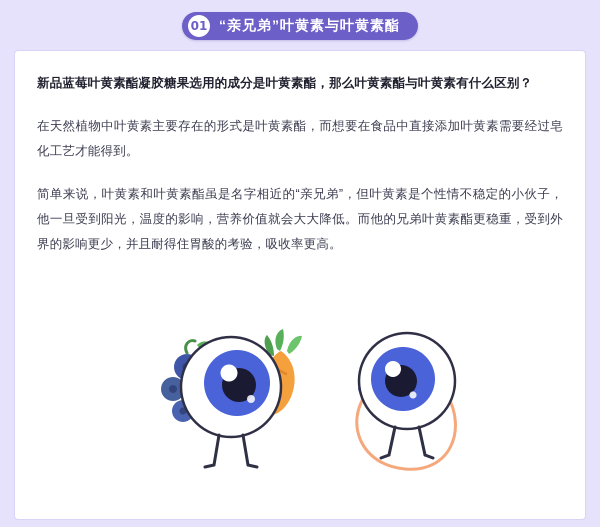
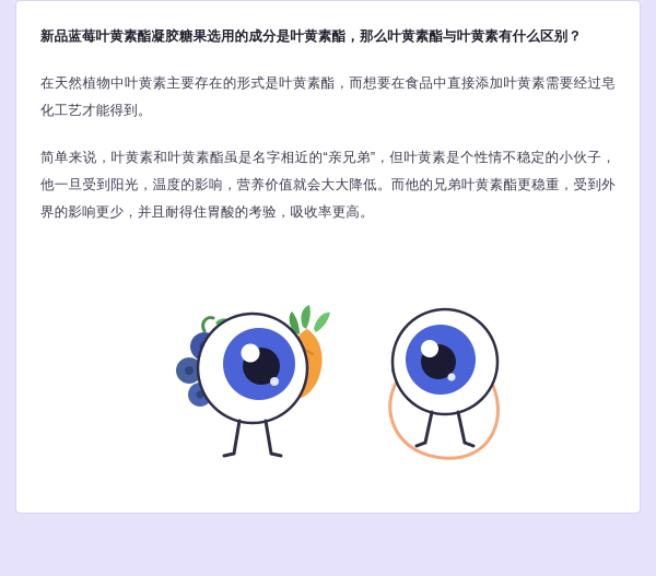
- 01
- “亲兄弟”叶黄素与叶黄素酯
  新品蓝莓叶黄素酯凝胶糖果选用的成分是叶黄素酯，那么叶黄素酯与叶黄素有什么区别？
  在天然植物中叶黄素主要存在的形式是叶黄素酯，而想要在食品中直接添加叶黄素需要经过皂化工艺才能得到。
  简单来说，叶黄素和叶黄素酯虽是名字相近的“亲兄弟”，但叶黄素是个性情不稳定的小伙子，他一旦受到阳光，温度的影响，营养价值就会大大降低。而他的兄弟叶黄素酯更稳重，受到外界的影响更少，并且耐得住胃酸的考验，吸收率更高。
